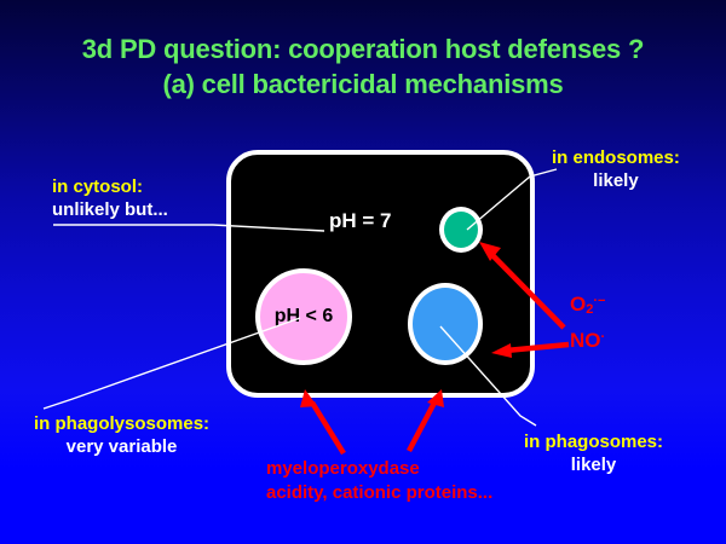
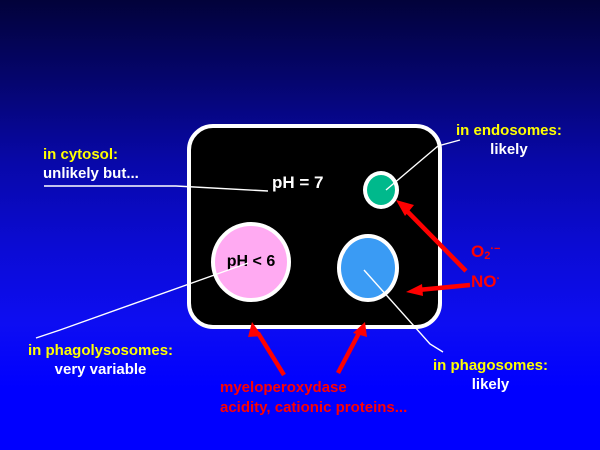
- 3d PD question: cooperation host defenses ?
- (a) cell bactericidal mechanisms
  pH = 7
  pH < 6
  in cytosol:
  unlikely but...
  in endosomes:
  likely
  in phagolysosomes:
  very variable
  in phagosomes:
  likely
  O2·−
  NO·
  myeloperoxydase
  acidity, cationic proteins...
